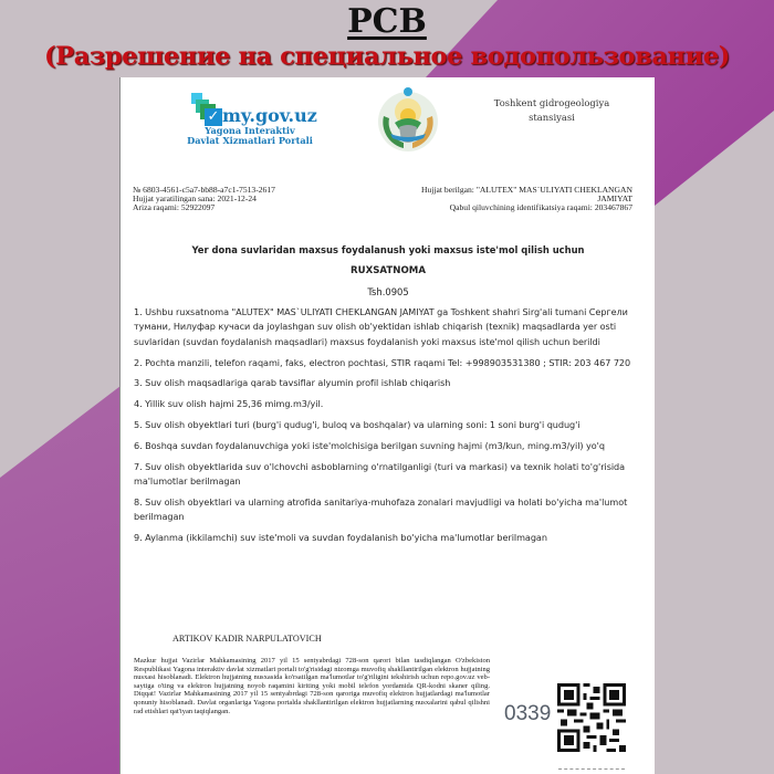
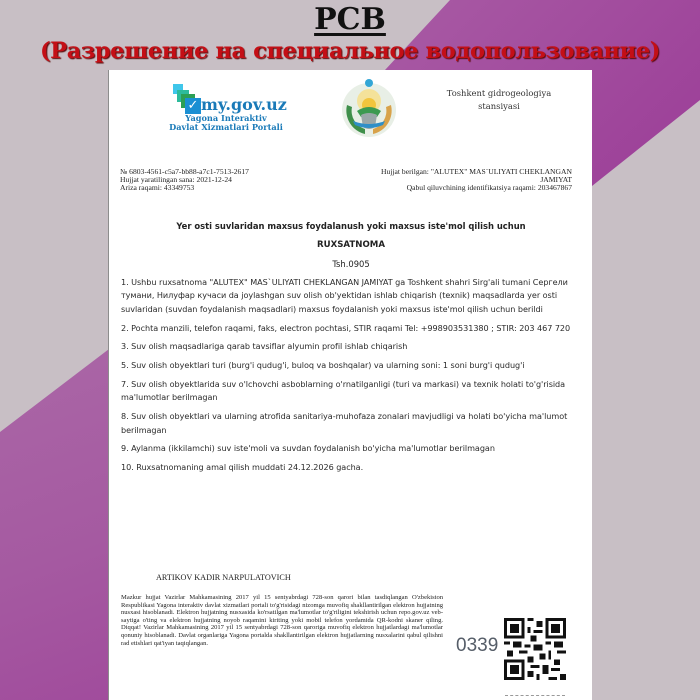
  РСВ
  (Разрешение на специальное водопользование)
  ✓
  my.gov.uz
  Yagona Interaktiv
  Davlat Xizmatlari Portali
  Toshkent gidrogeologiya
  stansiyasi
  № 6803-4561-c5a7-bb88-a7c1-7513-2617
  Hujjat yaratilingan sana: 2021-12-24
- Ariza raqami: 52922097
+ Ariza raqami: 43349753
  Hujjat berilgan: "ALUTEX" MAS`ULIYATI CHEKLANGAN
  JAMIYAT
  Qabul qiluvchining identifikatsiya raqami: 203467867
- Yer dona suvlaridan maxsus foydalanush yoki maxsus iste'mol qilish uchun
+ Yer osti suvlaridan maxsus foydalanush yoki maxsus iste'mol qilish uchun
  RUXSATNOMA
  Tsh.0905
  1. Ushbu ruxsatnoma "ALUTEX" MAS`ULIYATI CHEKLANGAN JAMIYAT ga Toshkent shahri Sirg'ali tumani Сергели тумани, Нилуфар кучаси da joylashgan suv olish ob'yektidan ishlab chiqarish (texnik) maqsadlarda yer osti suvlaridan (suvdan foydalanish maqsadlari) maxsus foydalanish yoki maxsus iste'mol qilish uchun berildi
  2. Pochta manzili, telefon raqami, faks, electron pochtasi, STIR raqami Tel: +998903531380 ; STIR: 203 467 720
  3. Suv olish maqsadlariga qarab tavsiflar alyumin profil ishlab chiqarish
- 4. Yillik suv olish hajmi 25,36 mimg.m3/yil.
  5. Suv olish obyektlari turi (burg'i qudug'i, buloq va boshqalar) va ularning soni: 1 soni burg'i qudug'i
- 6. Boshqa suvdan foydalanuvchiga yoki iste'molchisiga berilgan suvning hajmi (m3/kun, ming.m3/yil) yo'q
  7. Suv olish obyektlarida suv o'lchovchi asboblarning o'rnatilganligi (turi va markasi) va texnik holati to'g'risida ma'lumotlar berilmagan
  8. Suv olish obyektlari va ularning atrofida sanitariya-muhofaza zonalari mavjudligi va holati bo'yicha ma'lumot berilmagan
  9. Aylanma (ikkilamchi) suv iste'moli va suvdan foydalanish bo'yicha ma'lumotlar berilmagan
+ 10. Ruxsatnomaning amal qilish muddati 24.12.2026 gacha.
  ARTIKOV KADIR NARPULATOVICH
  0339
